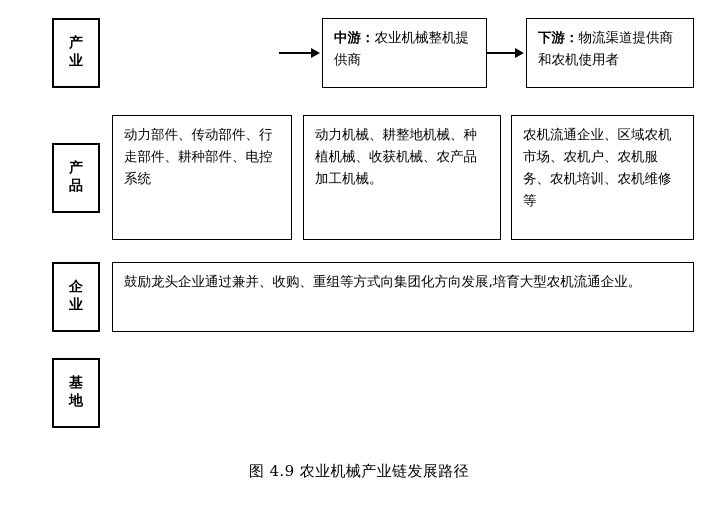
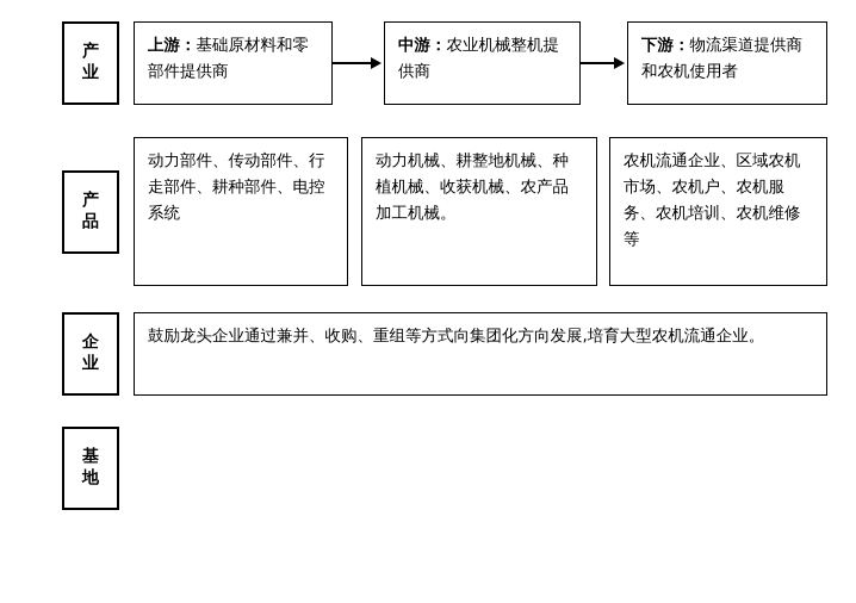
  产业
+ 上游：基础原材料和零部件提供商
  中游：农业机械整机提供商
  下游：物流渠道提供商和农机使用者
  产品
  动力部件、传动部件、行走部件、耕种部件、电控系统
  动力机械、耕整地机械、种植机械、收获机械、农产品加工机械。
  农机流通企业、区域农机市场、农机户、农机服务、农机培训、农机维修等
  企业
  鼓励龙头企业通过兼并、收购、重组等方式向集团化方向发展,培育大型农机流通企业。
  基地
- 图 4.9 农业机械产业链发展路径
